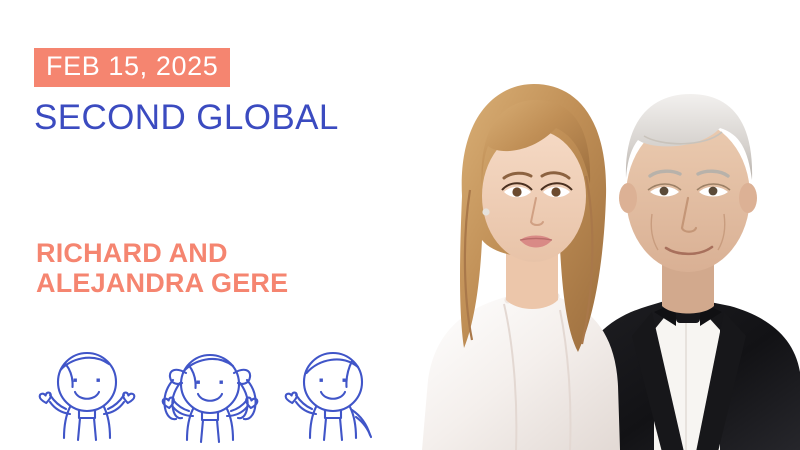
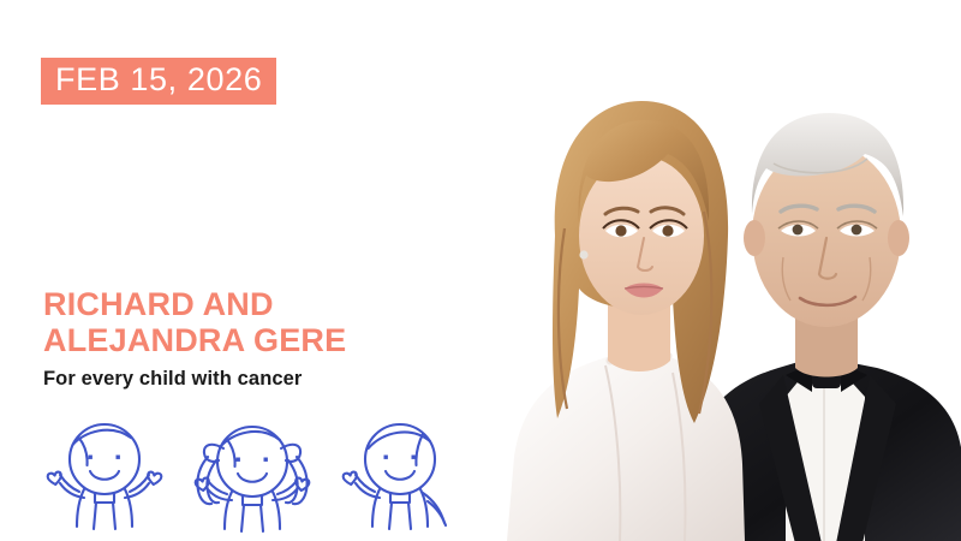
- FEB 15, 2025
+ FEB 15, 2026
- SECOND GLOBAL
  RICHARD AND
  ALEJANDRA GERE
+ For every child with cancer
